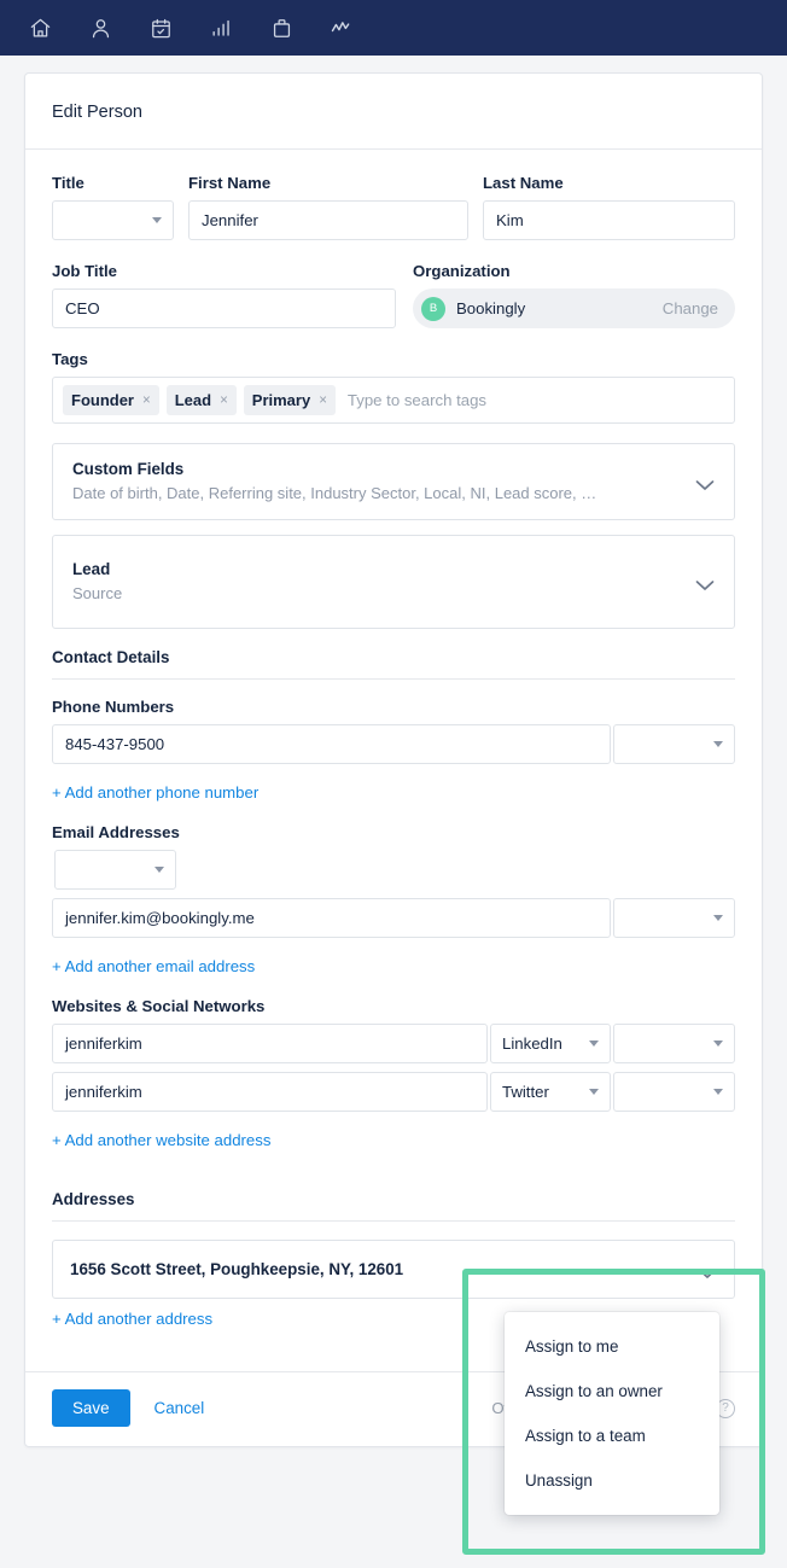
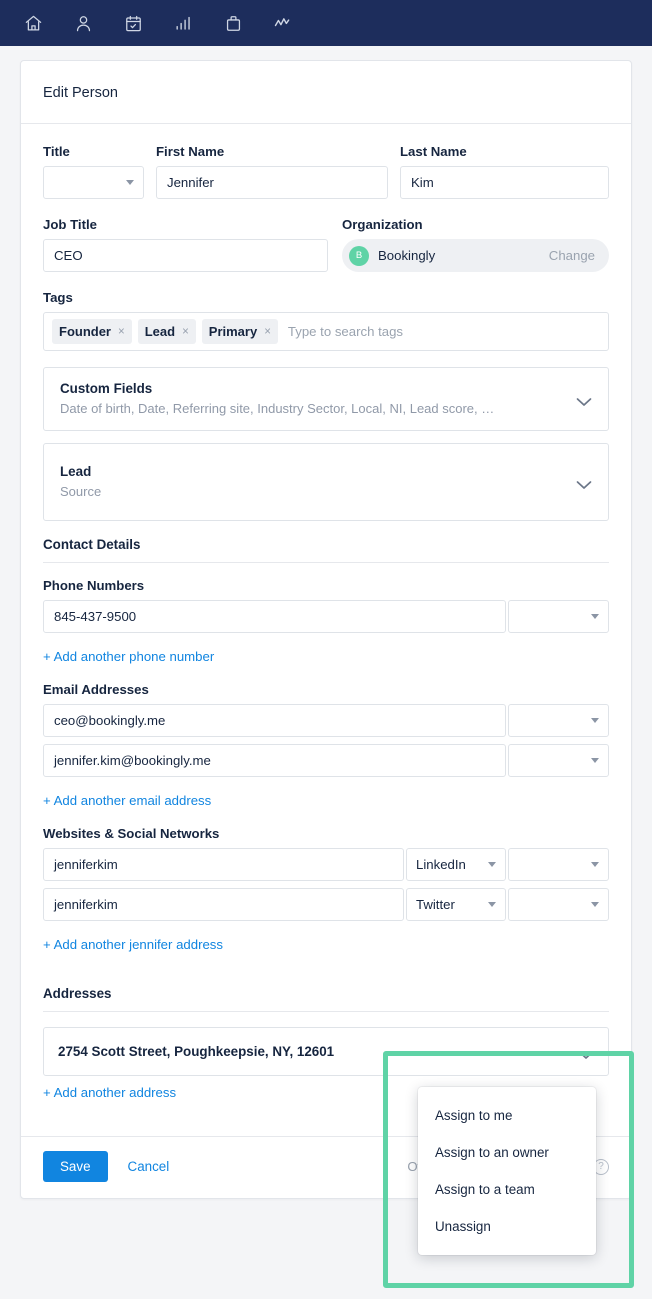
  Edit Person
  Title
  First Name
  Jennifer
  Last Name
  Kim
  Job Title
  CEO
  Organization
  B
  Bookingly
  Change
  Tags
  Founder
  ×
  Lead
  ×
  Primary
  ×
  Type to search tags
  Custom Fields
  Date of birth, Date, Referring site, Industry Sector, Local, NI, Lead score, …
  Lead
  Source
  Contact Details
  Phone Numbers
  845-437-9500
  + Add another phone number
  Email Addresses
+ ceo@bookingly.me
  jennifer.kim@bookingly.me
  + Add another email address
  Websites & Social Networks
  jenniferkim
  LinkedIn
  jenniferkim
  Twitter
- + Add another website address
+ + Add another jennifer address
  Addresses
- 1656 Scott Street, Poughkeepsie, NY, 12601
+ 2754 Scott Street, Poughkeepsie, NY, 12601
  + Add another address
  Save
  Cancel
  ?
  Assign to me
  Assign to an owner
  Assign to a team
  Unassign
